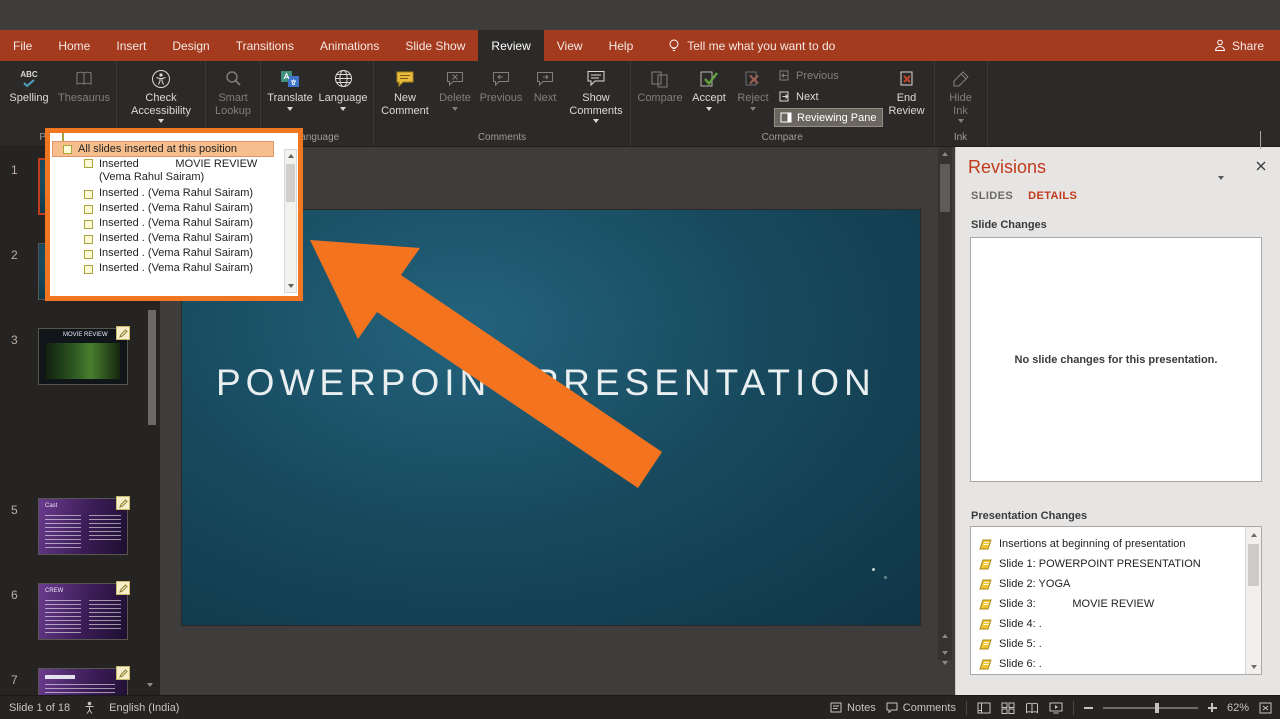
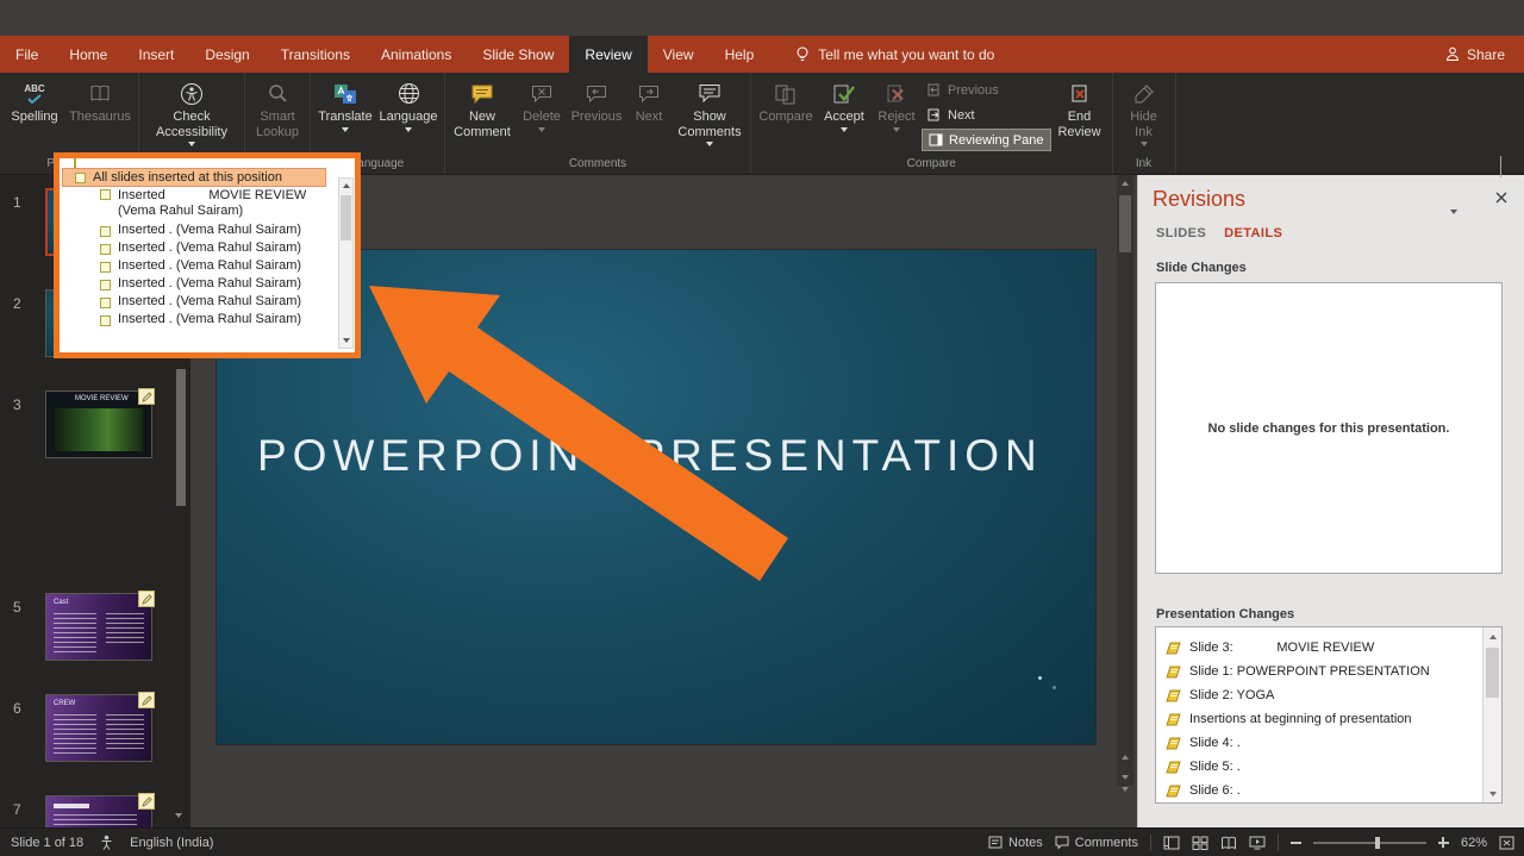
  File
  Home
  Insert
  Design
  Transitions
  Animations
  Slide Show
  Review
  View
  Help
  Tell me what you want to do
  Share
  ABC
  Spelling
  Thesaurus
  Check Accessibility
  Smart Lookup
  Translate
  Language
  anguage
  New Comment
  Delete
  Previous
  Next
  Show Comments
  Comments
  Compare
  Accept
  Reject
  Previous
  Next
  Reviewing Pane
  End Review
  Compare
  Hide Ink
  Ink
  1
  2
  3
  5
  6
  7
  POWERPOINRESENTATION
  Revisions
  SLIDES
  DETAILS
  Slide Changes
  No slide changes for this presentation.
  Presentation Changes
- Insertions at beginning of presentation
+ Slide 3: MOVIE REVIEW
  Slide 1: POWERPOINT PRESENTATION
  Slide 2: YOGA
- Slide 3: MOVIE REVIEW
+ Insertions at beginning of presentation
  Slide 4: .
  Slide 5: .
  Slide 6: .
  Slide 1 of 18
  English (India)
  Notes
  Comments
  62%
  All slides inserted at this position
  Inserted MOVIE REVIEW (Vema Rahul Sairam)
  Inserted . (Vema Rahul Sairam)
  Inserted . (Vema Rahul Sairam)
  Inserted . (Vema Rahul Sairam)
  Inserted . (Vema Rahul Sairam)
  Inserted . (Vema Rahul Sairam)
  Inserted . (Vema Rahul Sairam)
